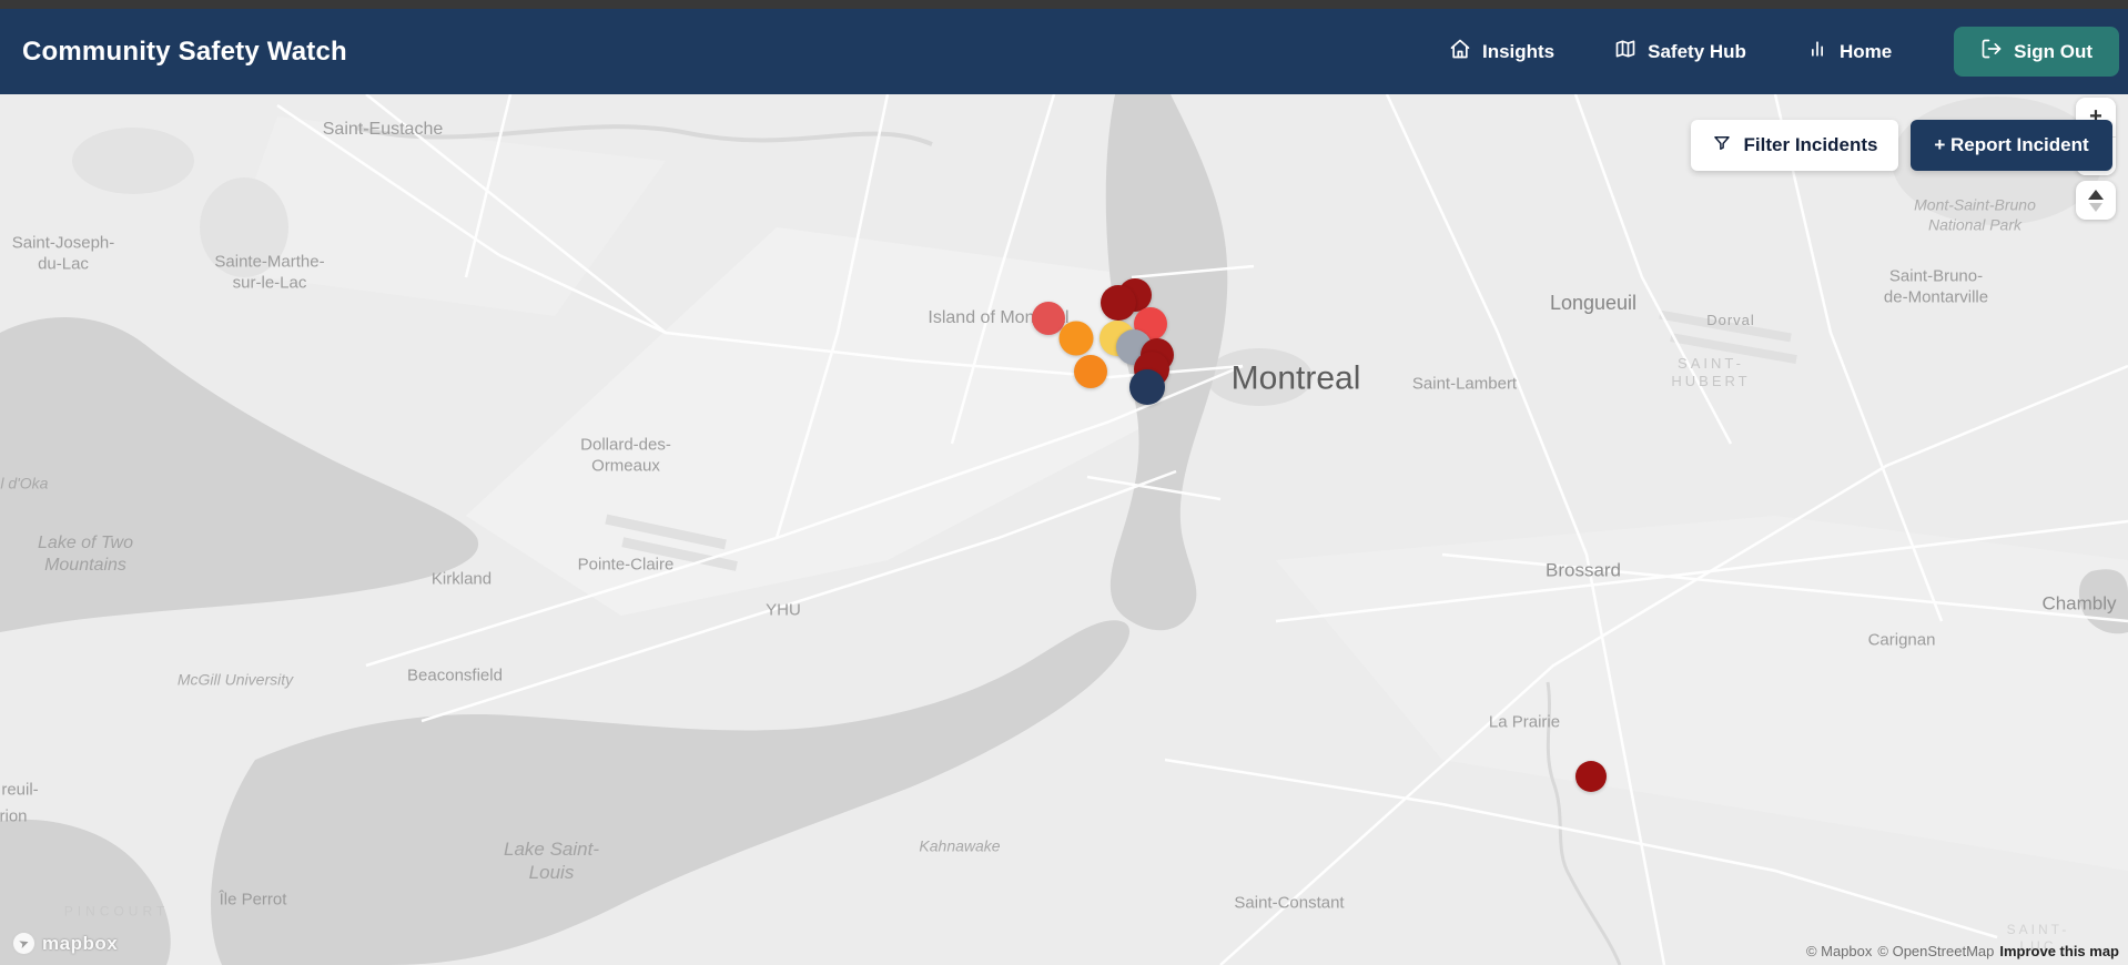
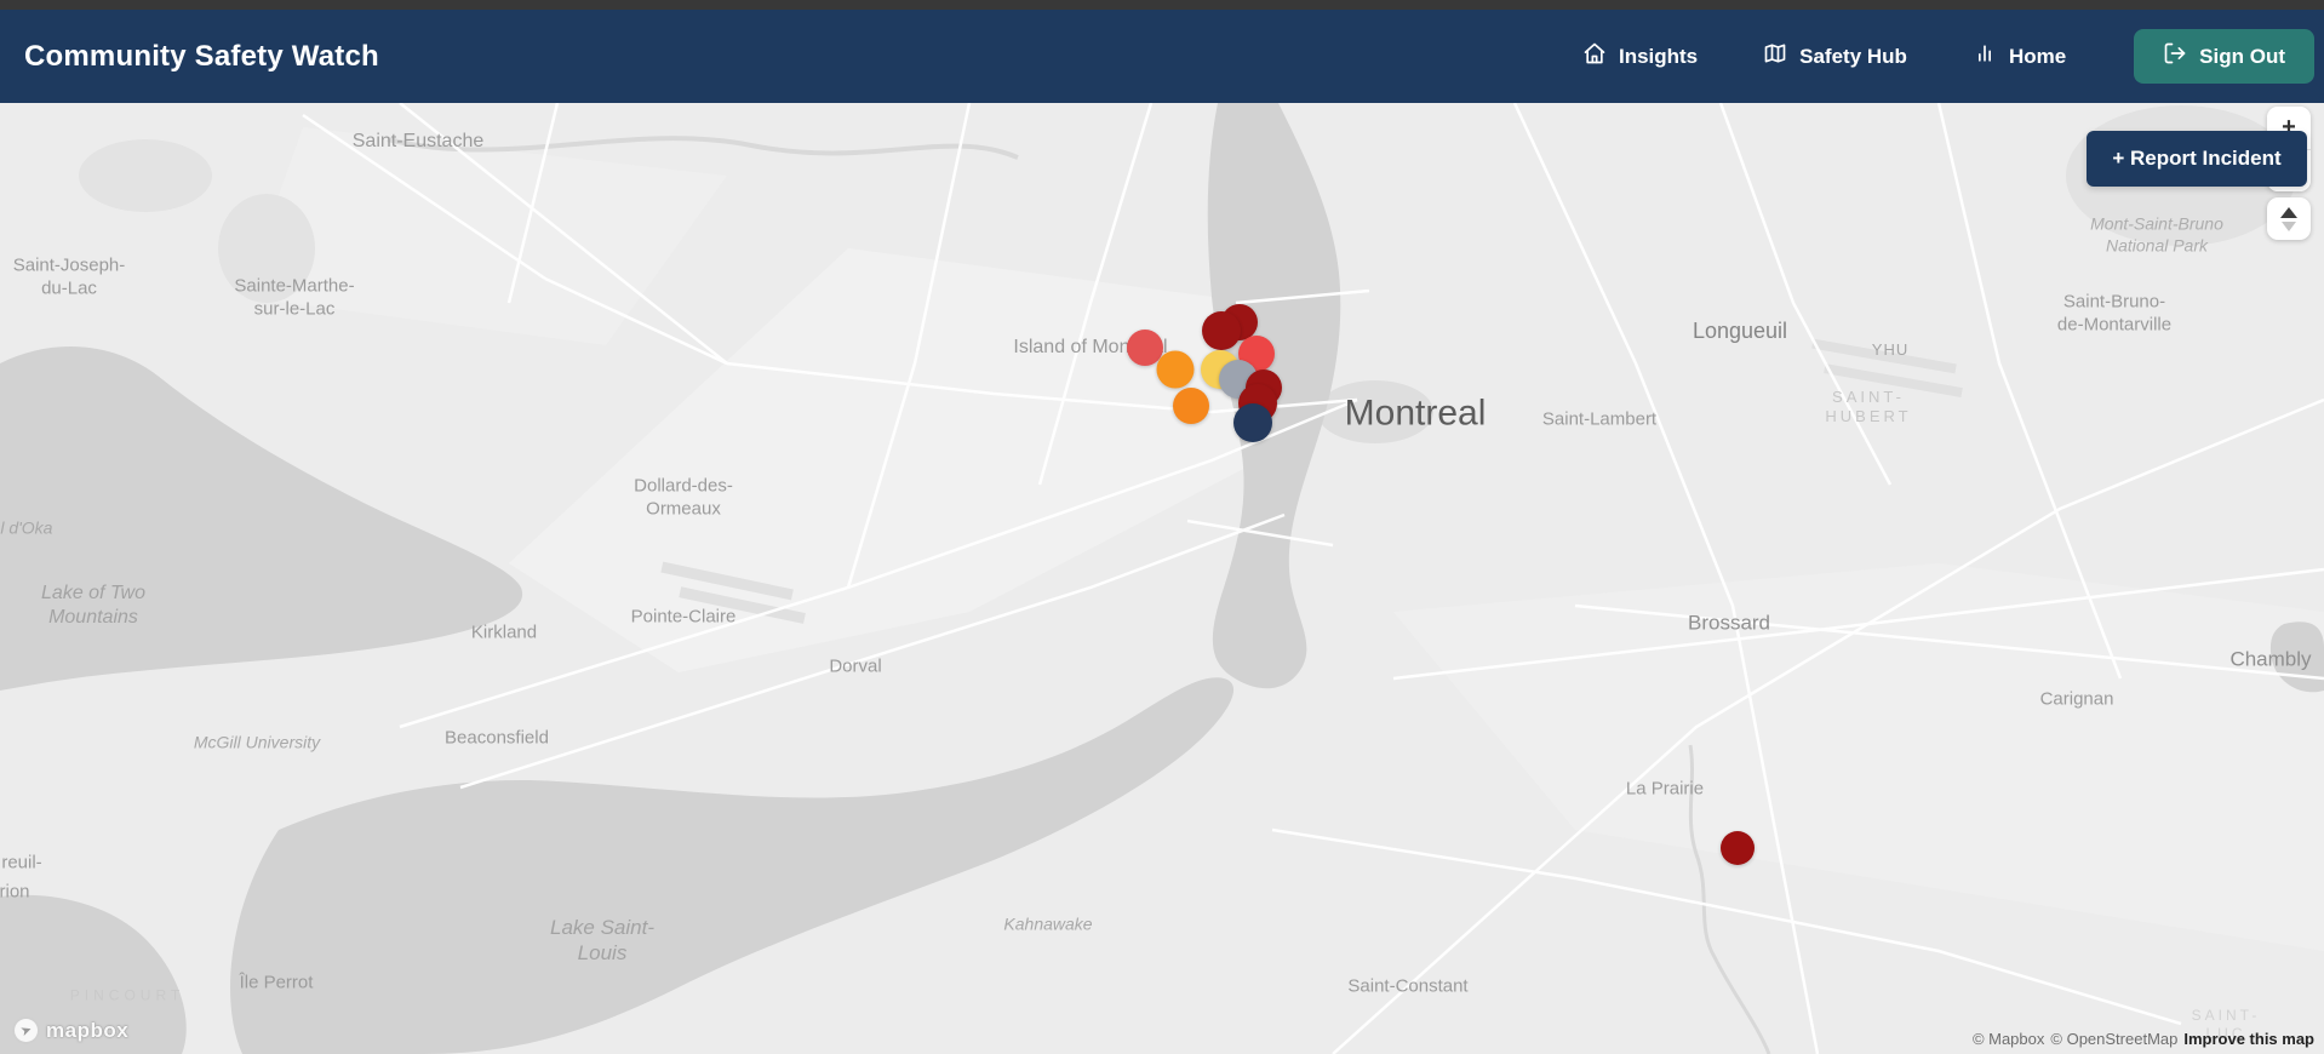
  Community Safety Watch
  Insights
  Safety Hub
  Home
  Sign Out
  Saint-Eustache
  Saint-Joseph-
  du-Lac
  Sainte-Marthe-
  sur-le-Lac
  l d'Oka
  Lake of Two
  Mountains
  Island of Monl
  Montreal
  Saint-Lambert
  Longueuil
- Dorval
+ YHU
  SAINT-
  HUBERT
  Mont-Saint-Bruno
  National Park
  Saint-Bruno-
  de-Montarville
  Dollard-des-
  Ormeaux
  Pointe-Claire
  Kirkland
- YHU
+ Dorval
  Beaconsfield
  McGill University
  Brossard
  Chambly
  Carignan
  La Prairie
  Lake Saint-
  Louis
  Kahnawake
  Île Perrot
  PINCOURT
  Saint-Constant
  reuil-
  rion
  SAINT-LUC
- Filter Incidents
  + Report Incident
  +
  mapbox
  © Mapbox
  © OpenStreetMap
  Improve this map
